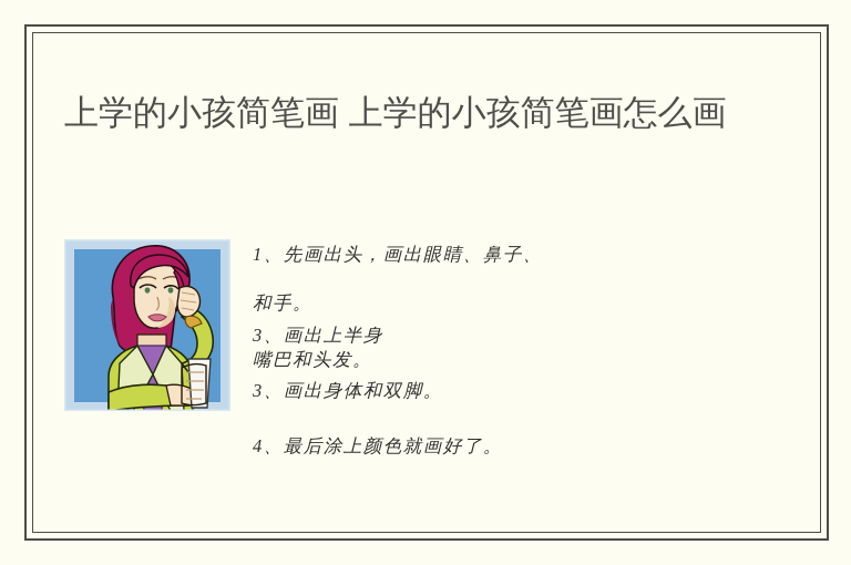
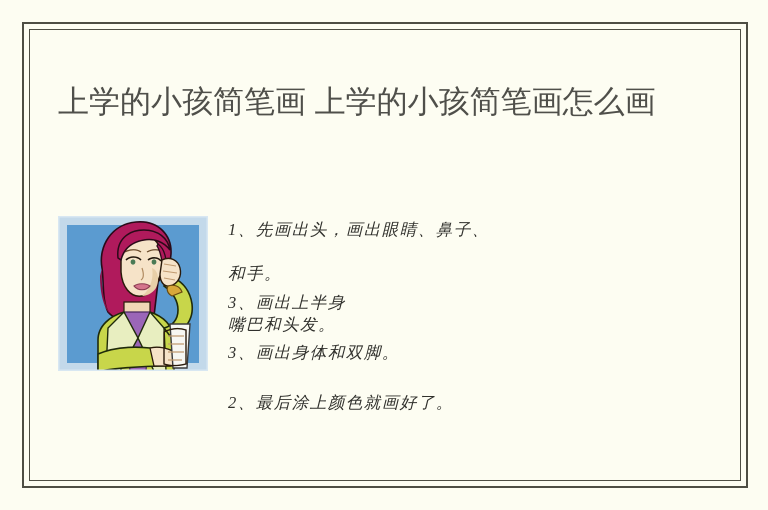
  上学的小孩简笔画 上学的小孩简笔画怎么画
  1、先画出头，画出眼睛、鼻子、
  和手。
  3、画出上半身
  嘴巴和头发。
  3、画出身体和双脚。
- 4、最后涂上颜色就画好了。
+ 2、最后涂上颜色就画好了。
